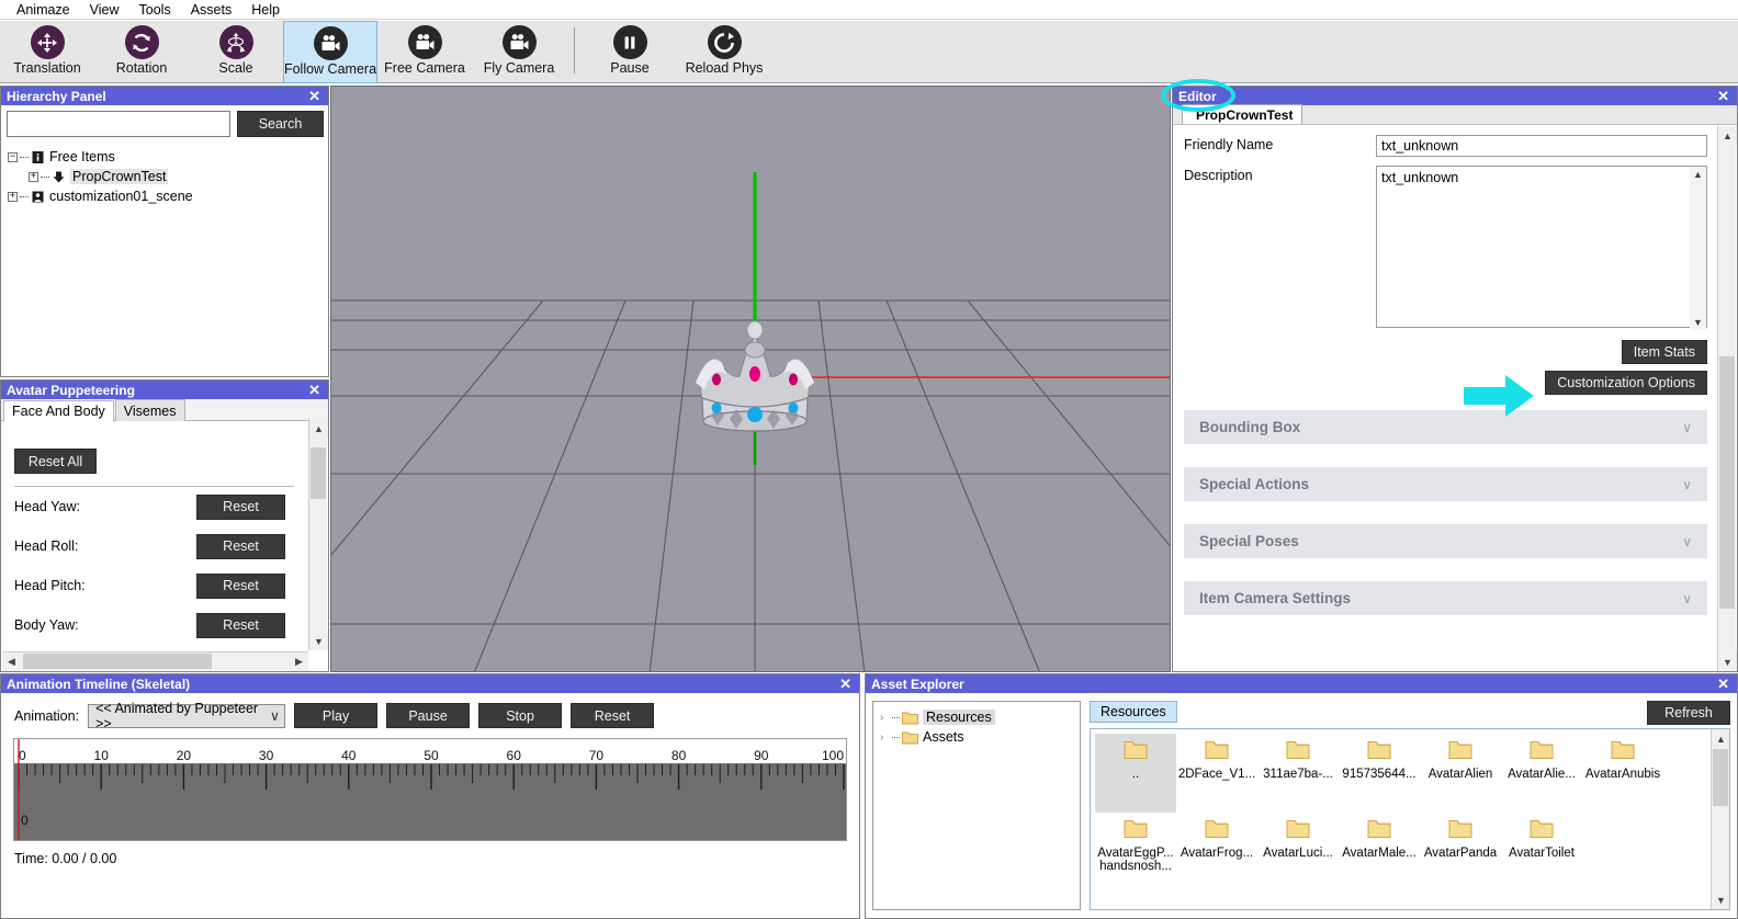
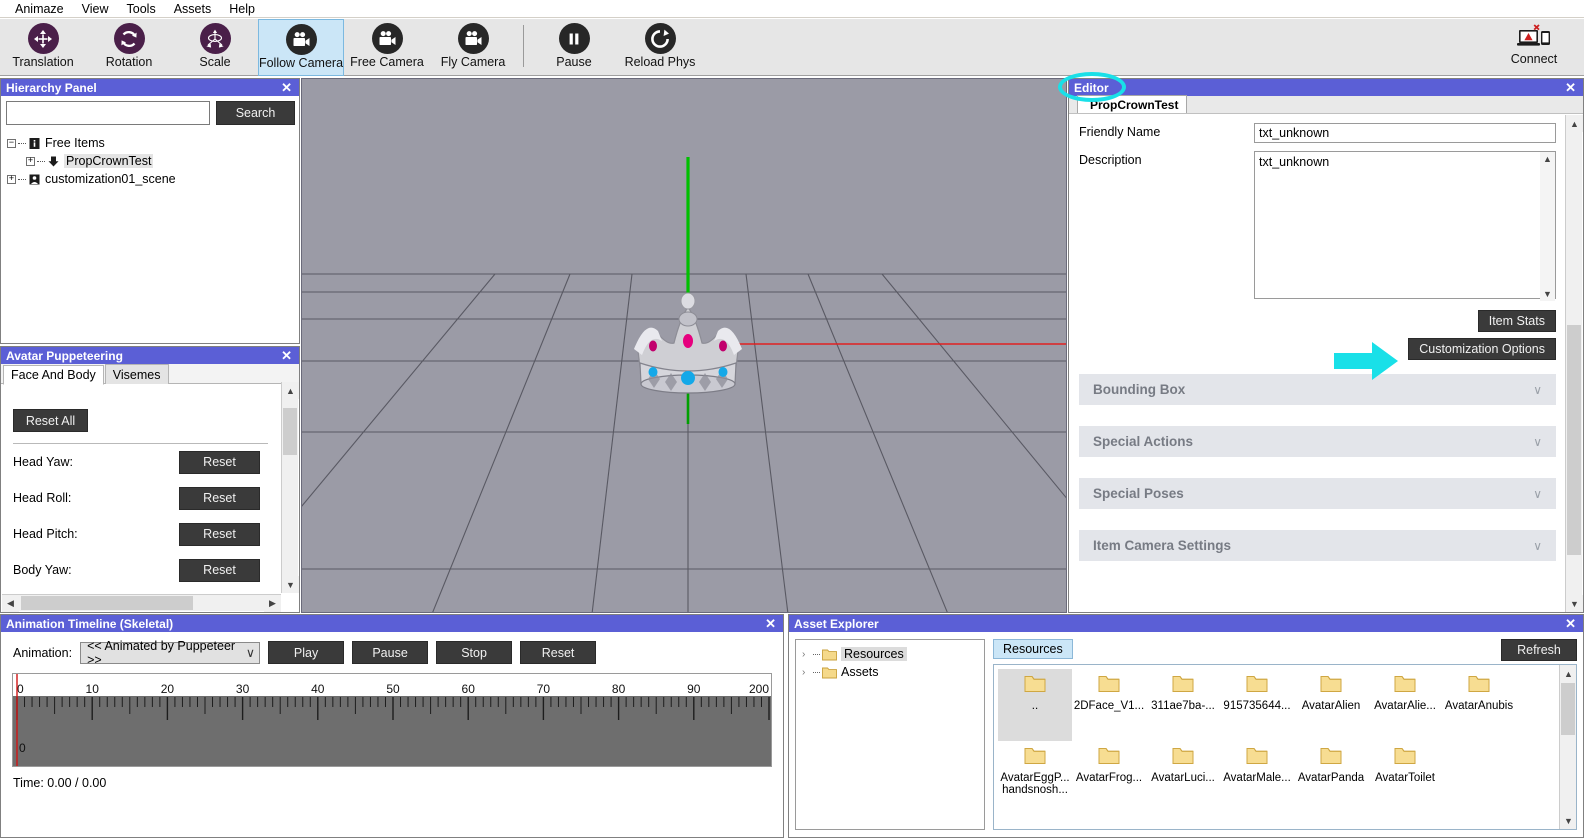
  Animaze
  View
  Tools
  Assets
  Help
  Translation
  Rotation
  Scale
  Follow Camera
  Free Camera
  Fly Camera
  Pause
  Reload Phys
+ Connect
  Hierarchy Panel
  ✕
  Search
  −
  Free Items
  +
  PropCrownTest
  +
  customization01_scene
  Avatar Puppeteering
  ✕
  Face And Body
  Visemes
  Reset All
  Head Yaw:
  Reset
  Head Roll:
  Reset
  Head Pitch:
  Reset
  Body Yaw:
  Reset
  ▲
  ▼
  ◀
  ▶
  Editor
  ✕
  PropCrownTest
  Friendly Name
  txt_unknown
  Description
  txt_unknown
  ▲
  ▼
  Item Stats
  Customization Options
  Bounding Box
  ∨
  Special Actions
  ∨
  Special Poses
  ∨
  Item Camera Settings
  ∨
  ▲
  ▼
  Animation Timeline (Skeletal)
  ✕
  Animation:
  << Animated by Puppeteer >>
  ∨
  Play
  Pause
  Stop
  Reset
  0
  10
  20
  30
  40
  50
  60
  70
  80
  90
- 100
+ 200
  0
  Time: 0.00 / 0.00
  Asset Explorer
  ✕
  ›
  Resources
  ›
  Assets
  Resources
  Refresh
  ..
  2DFace_V1...
  311ae7ba-...
  915735644...
  AvatarAlien
  AvatarAlie...
  AvatarAnubis
  AvatarEggP... handsnosh...
  AvatarFrog...
  AvatarLuci...
  AvatarMale...
  AvatarPanda
  AvatarToilet
  ▲
  ▼
